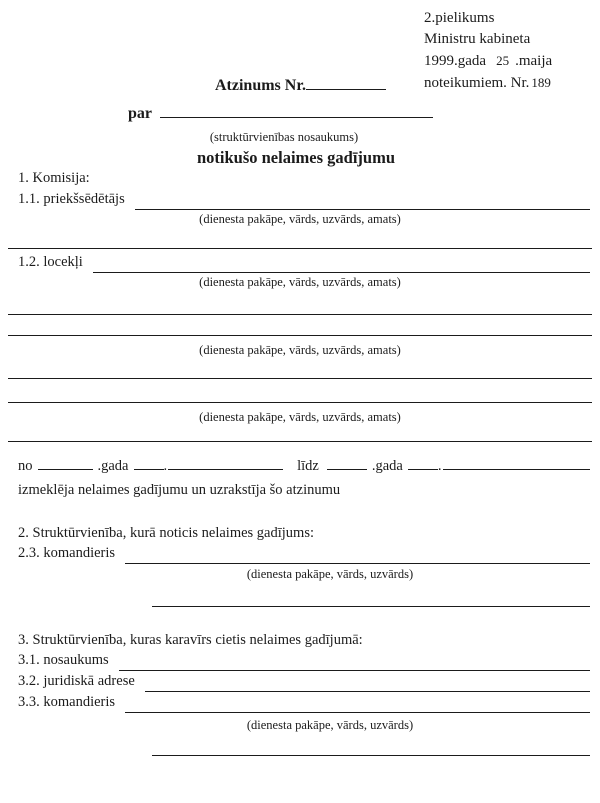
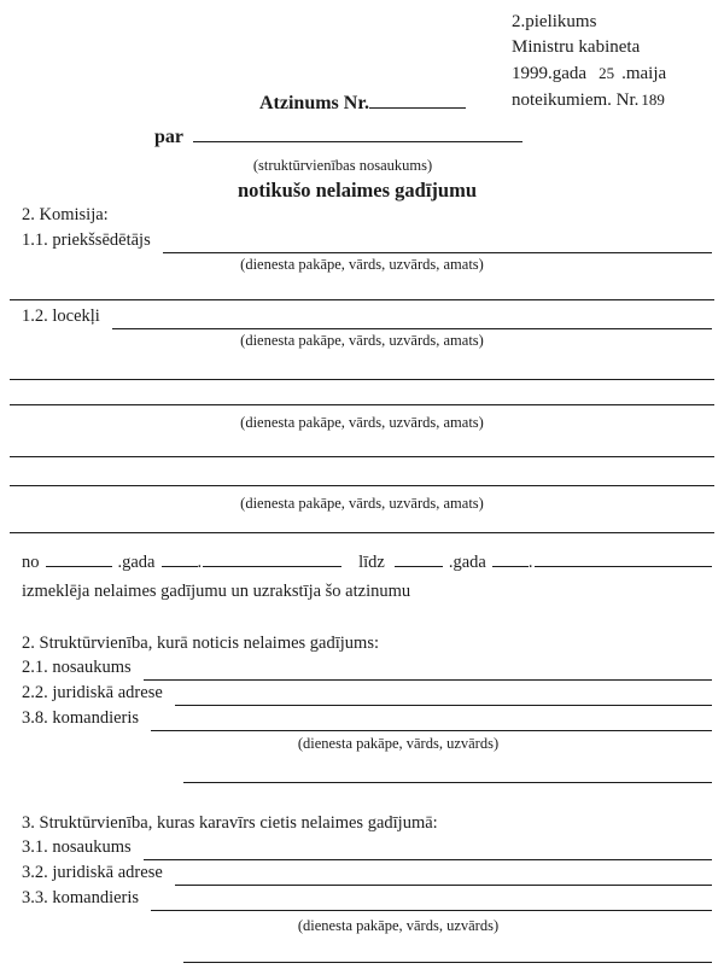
  2.pielikums
  Ministru kabineta
  1999.gada 25 .maija
  noteikumiem. Nr. 189
  Atzinums Nr.
  par
  (struktūrvienības nosaukums)
  notikušo nelaimes gadījumu
- 1. Komisija:
+ 2. Komisija:
  1.1. priekšsēdētājs
  (dienesta pakāpe, vārds, uzvārds, amats)
  1.2. locekļi
  (dienesta pakāpe, vārds, uzvārds, amats)
  (dienesta pakāpe, vārds, uzvārds, amats)
  (dienesta pakāpe, vārds, uzvārds, amats)
  no
  .gada
  .
  līdz
  .gada
  .
  izmeklēja nelaimes gadījumu un uzrakstīja šo atzinumu
  2. Struktūrvienība, kurā noticis nelaimes gadījums:
+ 2.1. nosaukums
+ 2.2. juridiskā adrese
- 2.3. komandieris
+ 3.8. komandieris
  (dienesta pakāpe, vārds, uzvārds)
  3. Struktūrvienība, kuras karavīrs cietis nelaimes gadījumā:
  3.1. nosaukums
  3.2. juridiskā adrese
  3.3. komandieris
  (dienesta pakāpe, vārds, uzvārds)
